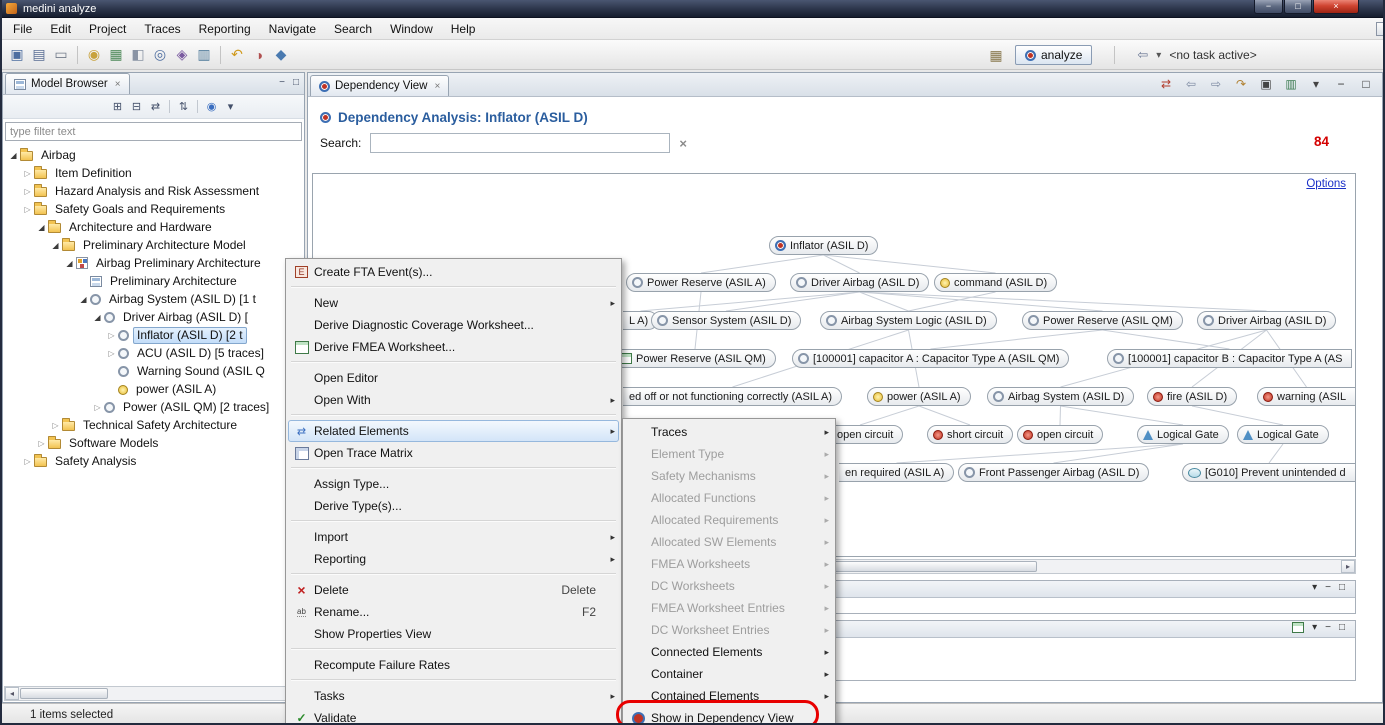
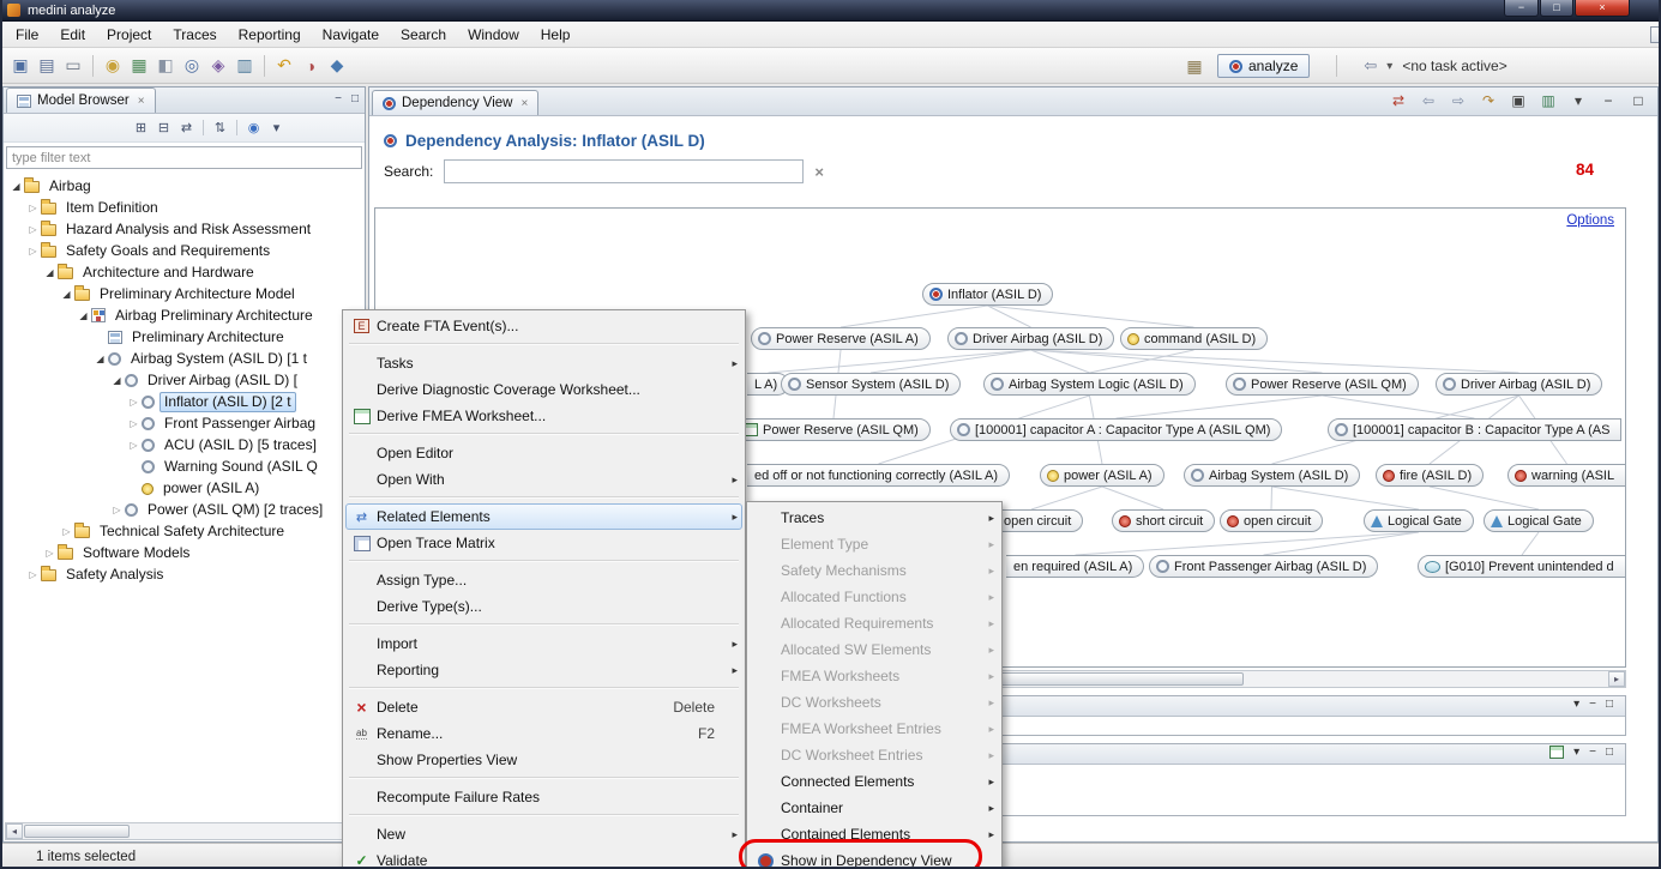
  medini analyze
  −
  □
  ×
  File
  Edit
  Project
  Traces
  Reporting
  Navigate
  Search
  Window
  Help
  ▣
  ▤
  ▭
  ◉
  ▦
  ◧
  ◎
  ◈
  ▥
  ↶
  ◑
  ◆
  ▦
  analyze
  ⇦
  ▾
  <no task active>
  Model Browser
  ×
  −
  □
  ⊞
  ⊟
  ⇄
  ⇅
  ◉
  ▾
  type filter text
  Airbag
  Item Definition
  Hazard Analysis and Risk Assessment
  Safety Goals and Requirements
  Architecture and Hardware
  Preliminary Architecture Model
  Airbag Preliminary Architecture
  Preliminary Architecture
  Airbag System (ASIL D) [1 t
  Driver Airbag (ASIL D) [
  Inflator (ASIL D) [2 t
+ Front Passenger Airbag
  ACU (ASIL D) [5 traces]
  Warning Sound (ASIL Q
  power (ASIL A)
  Power (ASIL QM) [2 traces]
  Technical Safety Architecture
  Software Models
  Safety Analysis
  ◂
  Dependency View
  ×
  ⇄
  ⇦
  ⇨
  ↷
  ▣
  ▥
  ▾
  −
  □
  Dependency Analysis: Inflator (ASIL D)
  Search:
  ×
  84
  Options
  Inflator (ASIL D)
  Power Reserve (ASIL A)
  Driver Airbag (ASIL D)
  command (ASIL D)
  L A)
  Sensor System (ASIL D)
  Airbag System Logic (ASIL D)
  Power Reserve (ASIL QM)
  Driver Airbag (ASIL D)
  Power Reserve (ASIL QM)
  [100001] capacitor A : Capacitor Type A (ASIL QM)
  [100001] capacitor B : Capacitor Type A (AS
  ed off or not functioning correctly (ASIL A)
  power (ASIL A)
  Airbag System (ASIL D)
  fire (ASIL D)
  warning (ASIL
  open circuit
  short circuit
  open circuit
  Logical Gate
  Logical Gate
  en required (ASIL A)
  Front Passenger Airbag (ASIL D)
  [G010] Prevent unintended d
  ▸
  ▾
  −
  □
  ▾
  −
  □
  1 items selected
  Create FTA Event(s)...
- New
+ Tasks
  Derive Diagnostic Coverage Worksheet...
  Derive FMEA Worksheet...
  Open Editor
  Open With
  Related Elements
  Open Trace Matrix
  Assign Type...
  Derive Type(s)...
  Import
  Reporting
  Delete
  Delete
  Rename...
  F2
  Show Properties View
  Recompute Failure Rates
- Tasks
+ New
  Validate
  Traces
  Element Type
  Safety Mechanisms
  Allocated Functions
  Allocated Requirements
  Allocated SW Elements
  FMEA Worksheets
  DC Worksheets
  FMEA Worksheet Entries
  DC Worksheet Entries
  Connected Elements
  Container
  Contained Elements
  Show in Dependency View
